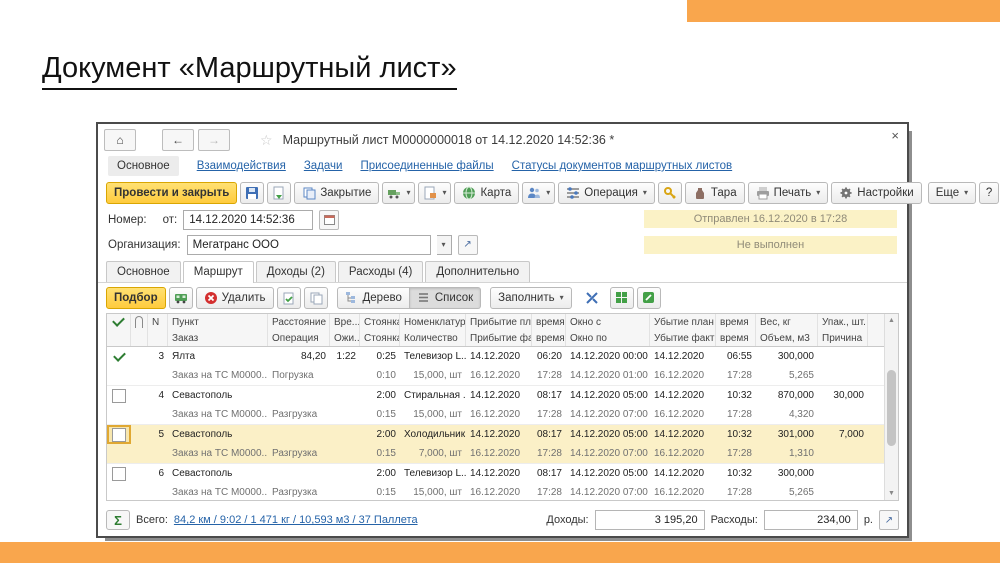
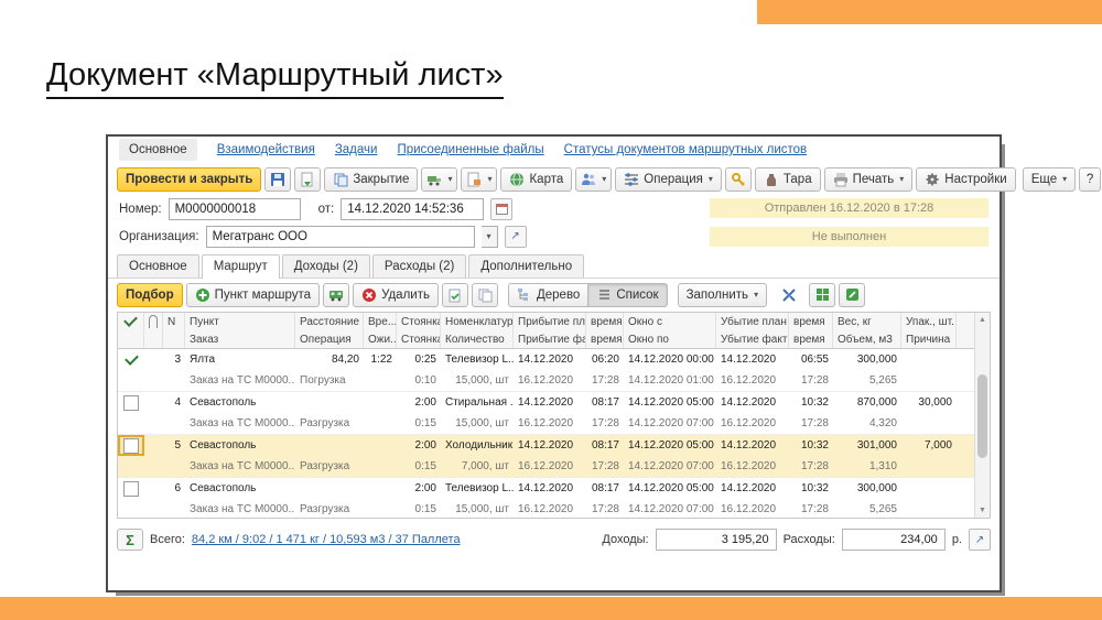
  Документ «Маршрутный лист»
- ⌂
- ←
- →
- ☆
- Маршрутный лист М0000000018 от 14.12.2020 14:52:36 *
- ×
  Основное
  Взаимодействия
  Задачи
  Присоединенные файлы
  Статусы документов маршрутных листов
  Провести и закрыть
  Закрытие
  ▾
  ▾
  Карта
  ▾
  Операция
  ▾
  Тара
  Печать
  ▾
  Настройки
  Еще
  ▾
  ?
  Номер:
+ М0000000018
  от:
  14.12.2020 14:52:36
  Отправлен 16.12.2020 в 17:28
  Организация:
  Мегатранс ООО
  ▾
  ↗
  Не выполнен
  Основное
  Маршрут
  Доходы (2)
- Расходы (4)
+ Расходы (2)
  Дополнительно
  Подбор
+ Пункт маршрута
  Удалить
  Дерево
  Список
  Заполнить
  ▾
  N
  Пункт
  Расстояние
  Вре...
  Стоянка
  Номенклатур
  Прибытие пл
  время
  Окно с
  Убытие план
  время
  Вес, кг
  Упак., шт.
  Заказ
  Операция
  Ожи..
  Стоянка
  Количество
  Прибытие фа
  время
  Окно по
  Убытие факт
  время
  Объем, м3
  Причина
  3
  Ялта
  84,20
  1:22
  0:25
  Телевизор L..
  14.12.2020
  06:20
  14.12.2020 00:00
  14.12.2020
  06:55
  300,000
  Заказ на ТС М0000..
  Погрузка
  0:10
  15,000, шт
  16.12.2020
  17:28
  14.12.2020 01:00
  16.12.2020
  17:28
  5,265
  4
  Севастополь
  2:00
  Стиральная .
  14.12.2020
  08:17
  14.12.2020 05:00
  14.12.2020
  10:32
  870,000
  30,000
  Заказ на ТС М0000..
  Разгрузка
  0:15
  15,000, шт
  16.12.2020
  17:28
  14.12.2020 07:00
  16.12.2020
  17:28
  4,320
  5
  Севастополь
  2:00
  Холодильник
  14.12.2020
  08:17
  14.12.2020 05:00
  14.12.2020
  10:32
  301,000
  7,000
  Заказ на ТС М0000..
  Разгрузка
  0:15
  7,000, шт
  16.12.2020
  17:28
  14.12.2020 07:00
  16.12.2020
  17:28
  1,310
  6
  Севастополь
  2:00
  Телевизор L..
  14.12.2020
  08:17
  14.12.2020 05:00
  14.12.2020
  10:32
  300,000
  Заказ на ТС М0000..
  Разгрузка
  0:15
  15,000, шт
  16.12.2020
  17:28
  14.12.2020 07:00
  16.12.2020
  17:28
  5,265
  Σ
  Всего:
  84,2 км / 9:02 / 1 471 кг / 10,593 м3 / 37 Паллета
  Доходы:
  3 195,20
  Расходы:
  234,00
  р.
  ↗
